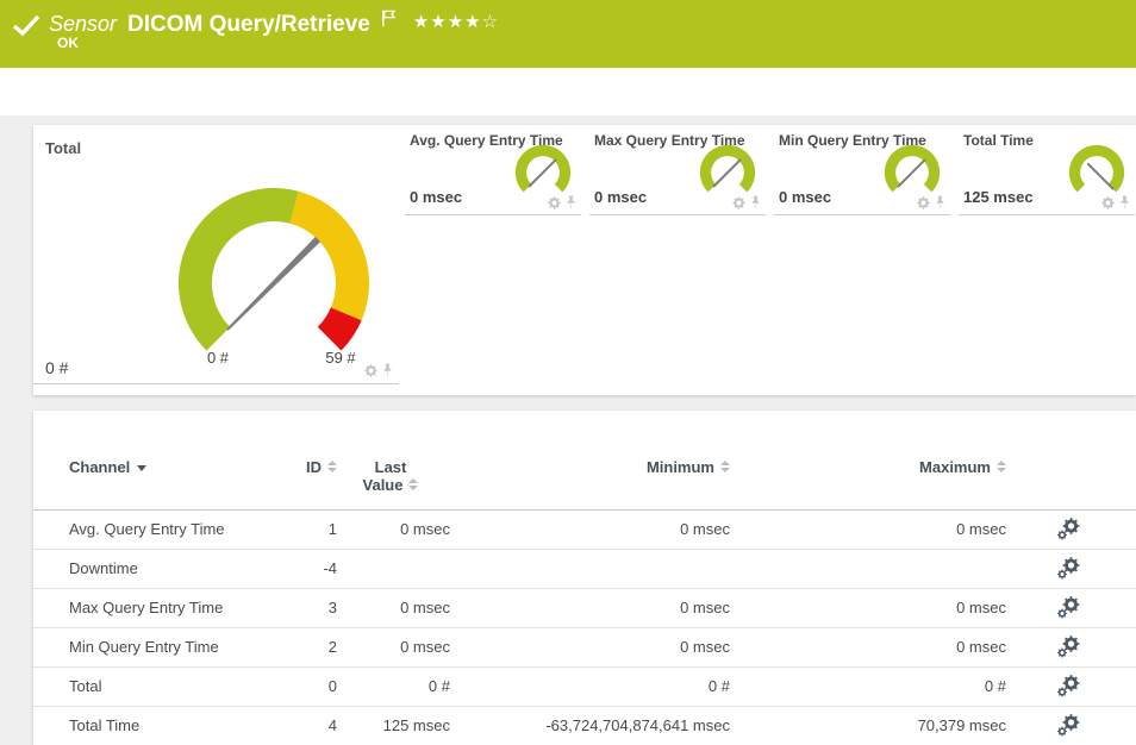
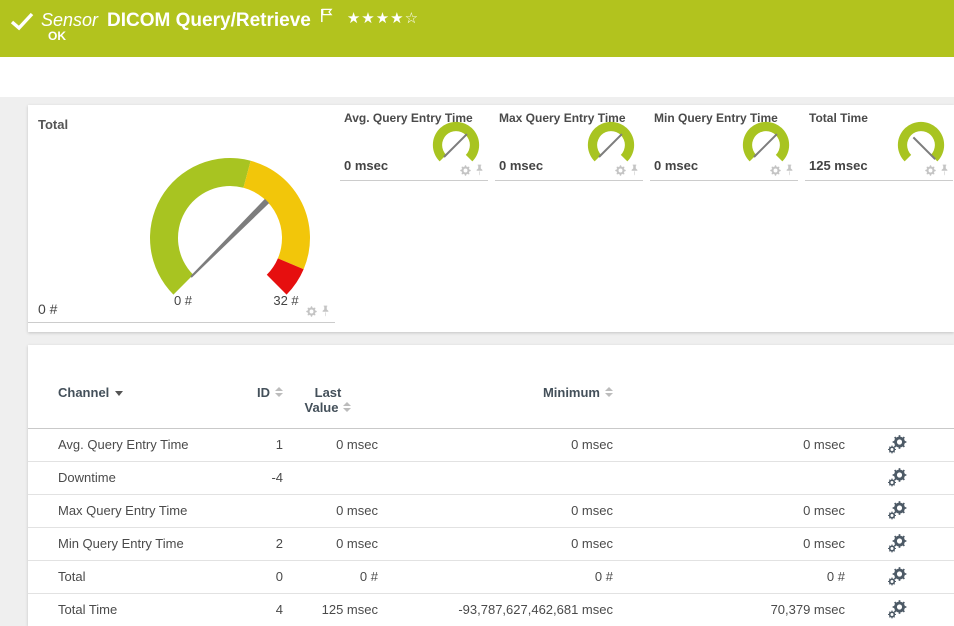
  Sensor
  DICOM Query/Retrieve
  ★★★★☆
  OK
  Total
  0 #
- 59 #
+ 32 #
  0 #
  Avg. Query Entry Time
  0 msec
  Max Query Entry Time
  0 msec
  Min Query Entry Time
  0 msec
  Total Time
  125 msec
  Channel
  ID
  Last Value
  Minimum
- Maximum
  Avg. Query Entry Time
  1
  0 msec
  0 msec
  0 msec
  Downtime
  -4
  Max Query Entry Time
- 3
  0 msec
  0 msec
  0 msec
  Min Query Entry Time
  2
  0 msec
  0 msec
  0 msec
  Total
  0
  0 #
  0 #
  0 #
  Total Time
  4
  125 msec
- -63,724,704,874,641 msec
+ -93,787,627,462,681 msec
  70,379 msec
